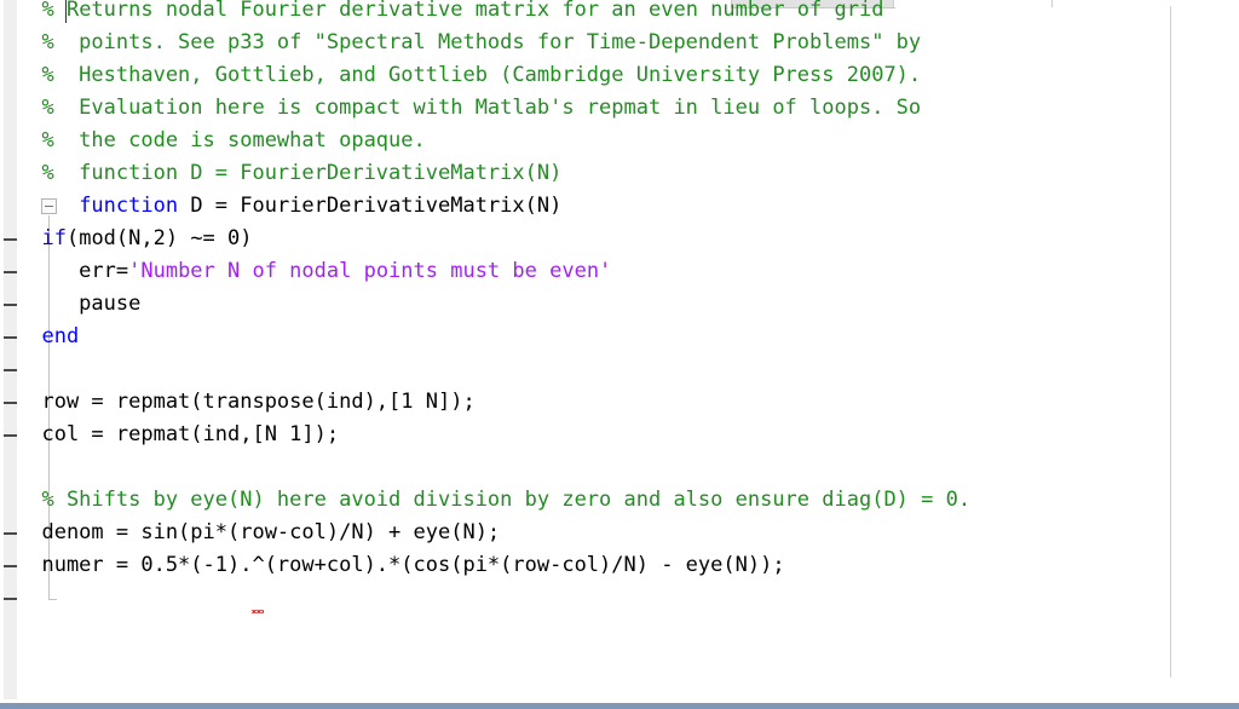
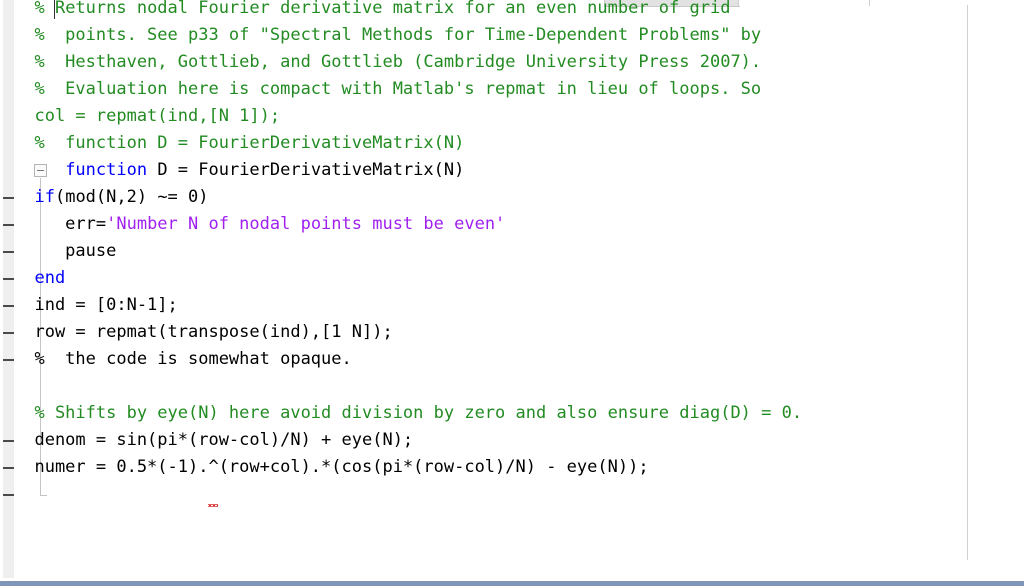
  % Returns nodal Fourier derivative matrix for an even number of grid
  % points. See p33 of "Spectral Methods for Time-Dependent Problems" by
  % Hesthaven, Gottlieb, and Gottlieb (Cambridge University Press 2007).
  % Evaluation here is compact with Matlab's repmat in lieu of loops. So
- % the code is somewhat opaque.
+ col = repmat(ind,[N 1]);
  % function D = FourierDerivativeMatrix(N)
  function D = FourierDerivativeMatrix(N)
  if(mod(N,2) ~= 0)
  err='Number N of nodal points must be even'
  pause
  end
+ ind = [0:N-1];
  row = repmat(transpose(ind),[1 N]);
- col = repmat(ind,[N 1]);
+ % the code is somewhat opaque.
  % Shifts by eye(N) here avoid division by zero and also ensure diag(D) = 0.
  denom = sin(pi*(row-col)/N) + eye(N);
  numer = 0.5*(-1).^(row+col).*(cos(pi*(row-col)/N) - eye(N));
